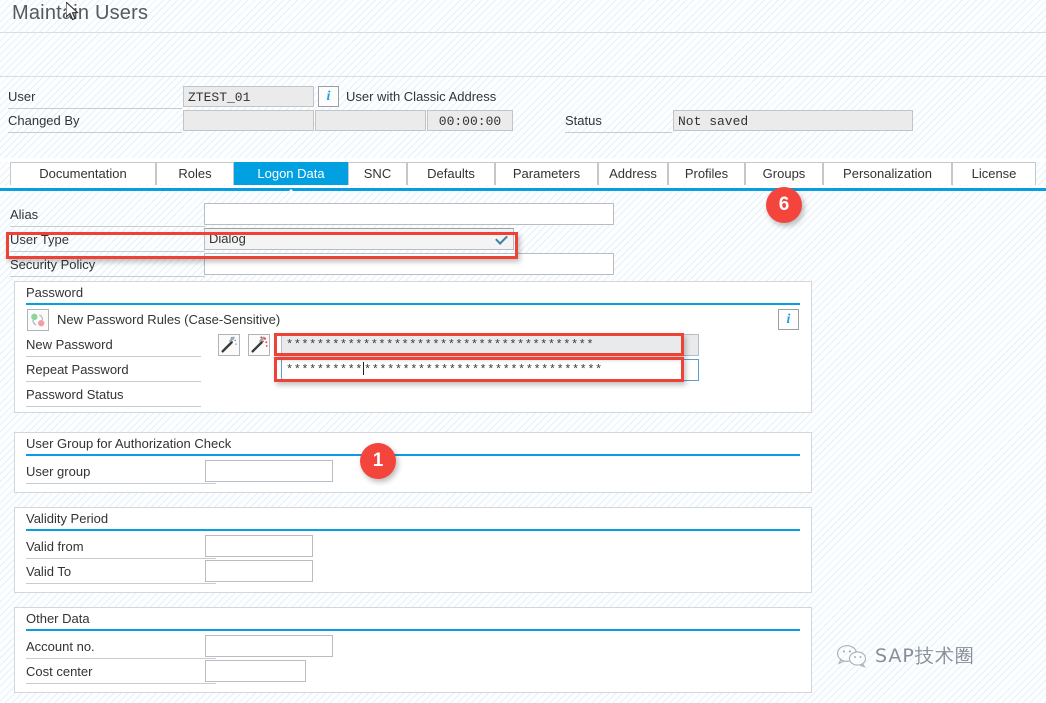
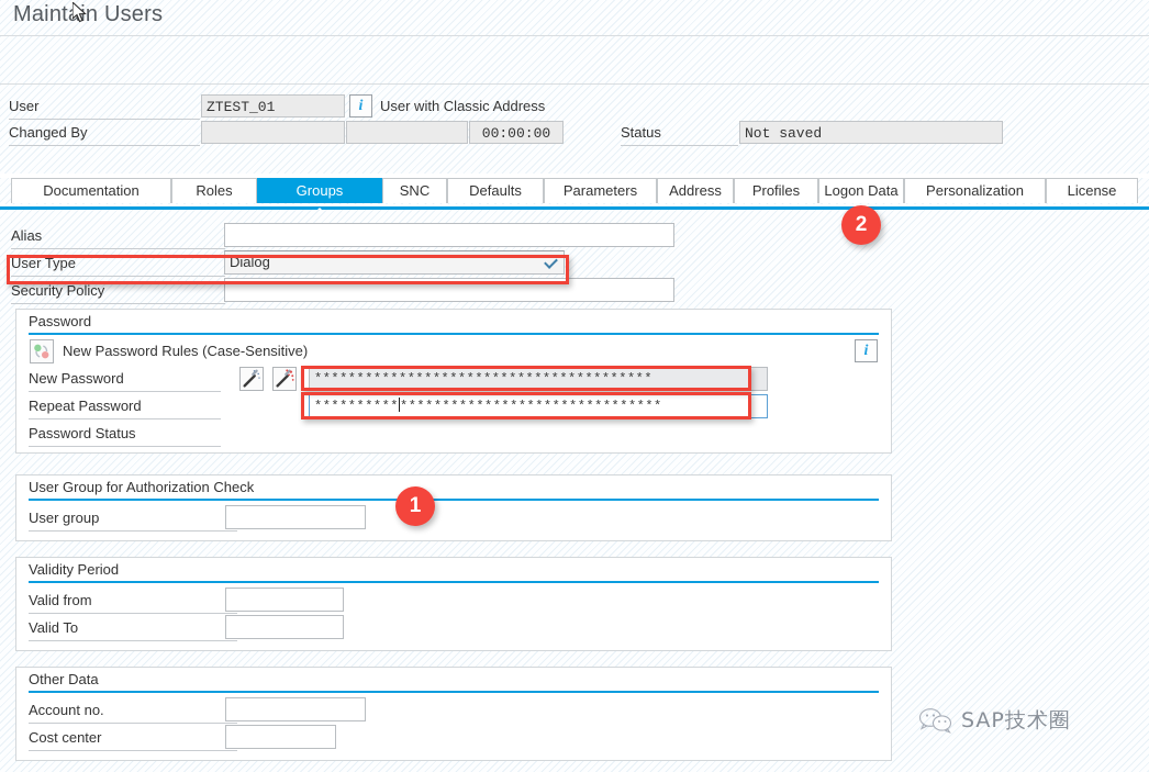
  Maintn Users
  User
  ZTEST_01
  i
  User with Classic Address
  Changed By
  00:00:00
  Status
  Not saved
  Documentation
  Roles
- Logon Data
+ Groups
  SNC
  Defaults
  Parameters
  Address
  Profiles
- Groups
+ Logon Data
  Personalization
  License
  Alias
  User Type
  Dialog
  Security Policy
  Password
  New Password Rules (Case-Sensitive)
  i
  New Password
  Repeat Password
  Password Status
  ****************************************
  *****************************************
  User Group for Authorization Check
  User group
  Validity Period
  Valid from
  Valid To
  Other Data
  Account no.
  Cost center
  1
- 6
+ 2
  SAP技术圈
